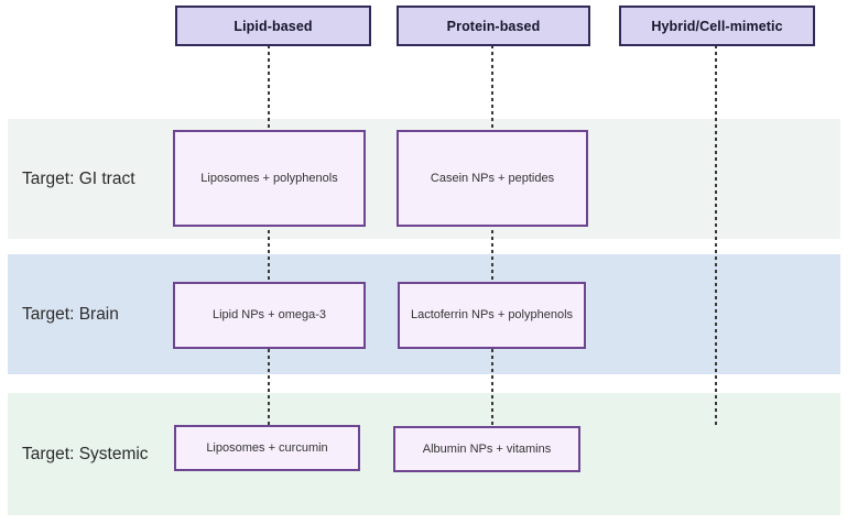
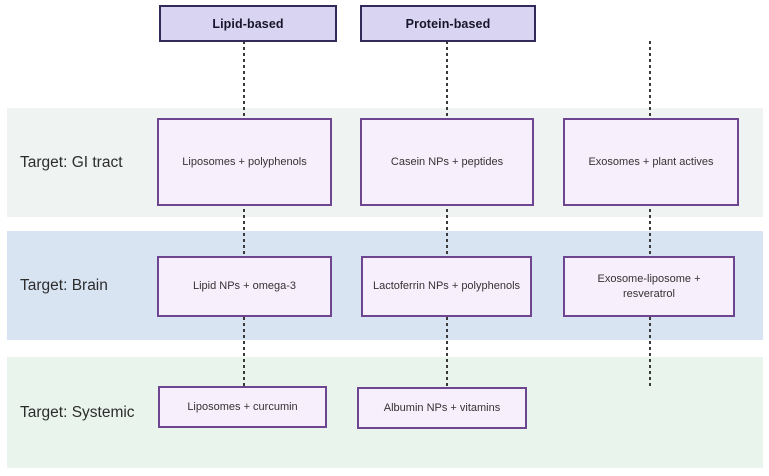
  Lipid-based
  Protein-based
- Hybrid/Cell-mimetic
  Target: GI tract
  Target: Brain
  Target: Systemic
  Liposomes + polyphenols
  Casein NPs + peptides
+ Exosomes + plant actives
  Lipid NPs + omega-3
  Lactoferrin NPs + polyphenols
+ Exosome-liposome +
+ resveratrol
  Liposomes + curcumin
  Albumin NPs + vitamins
